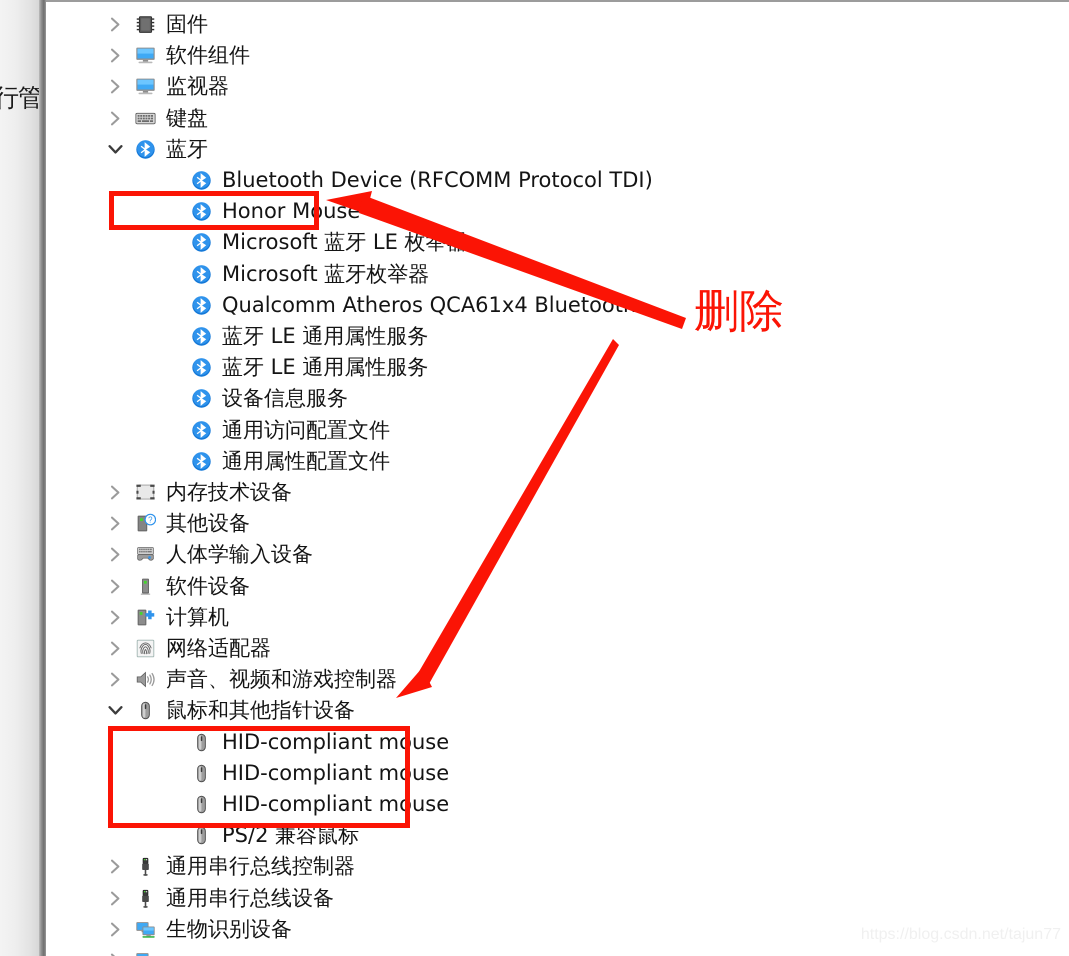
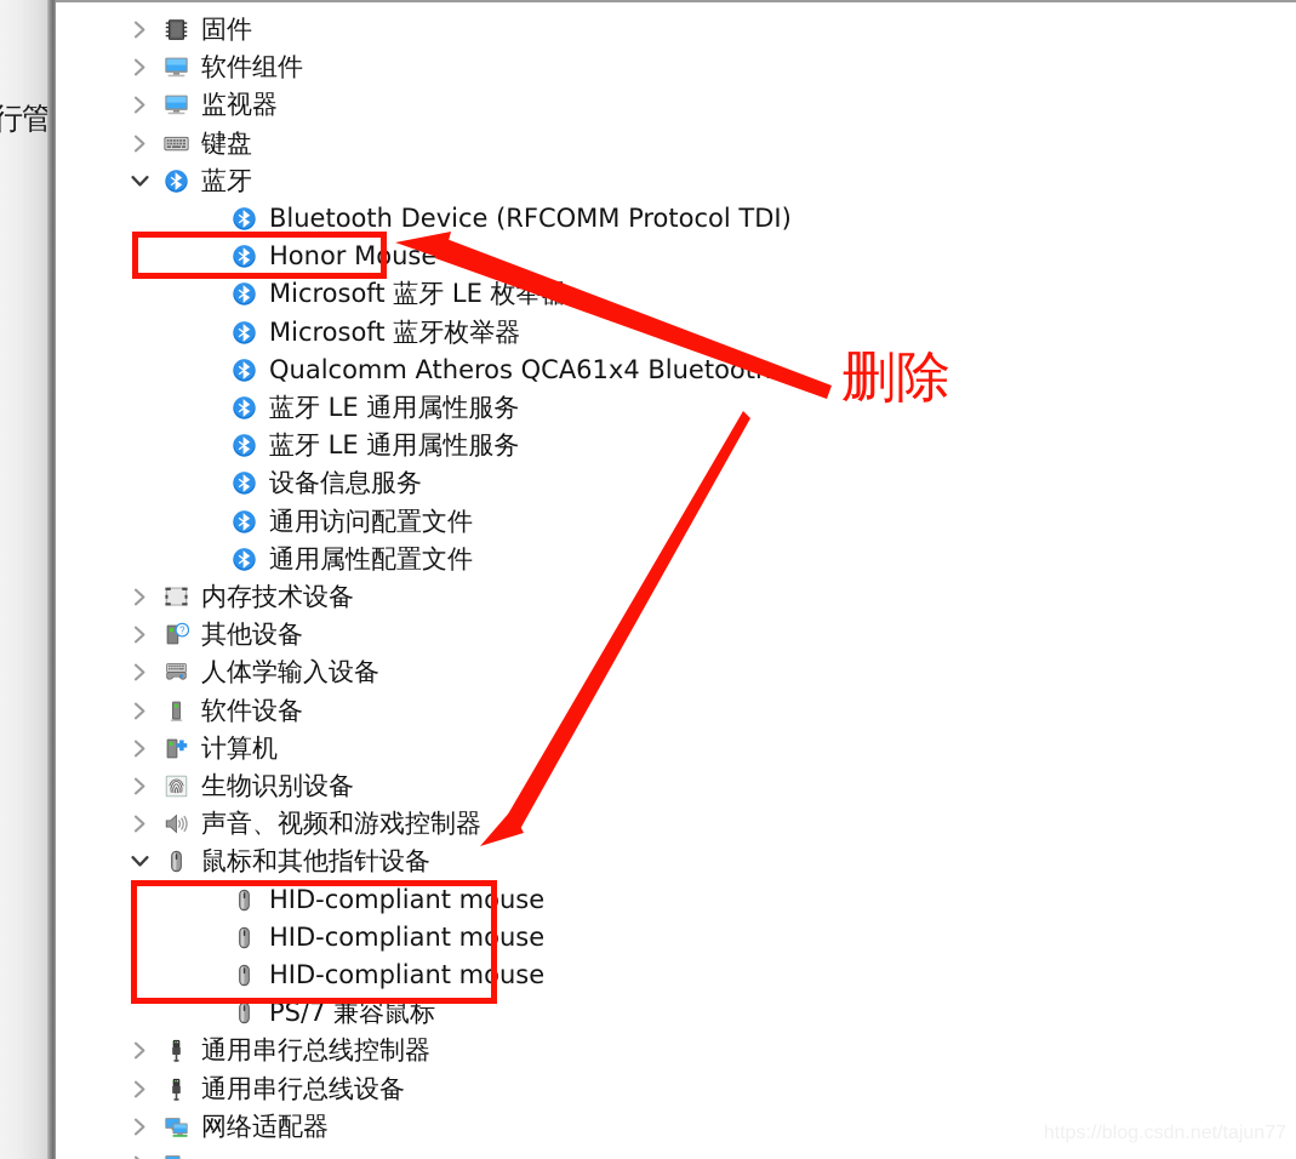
  行管
  固件
  软件组件
  监视器
  键盘
  蓝牙
  Bluetooth Device (RFCOMM Protocol TDI)
  Honor Mouse
  Microsoft 蓝牙 LE 枚举
  Microsoft 蓝牙枚举器
  Qualcomm Atheros QCA61x4 Bluetoo
  蓝牙 LE 通用属性服务
  蓝牙 LE 通用属性服务
  设备信息服务
  通用访问配置文件
  通用属性配置文件
  内存技术设备
  ?
  其他设备
  人体学输入设备
  软件设备
  计算机
- 网络适配器
+ 生物识别设备
  声音、视频和游戏控制器
  鼠标和其他指针设备
  HID-compliant mouse
  HID-compliant mouse
  HID-compliant mouse
- PS/2 兼容鼠标
+ PS/7 兼容鼠标
  通用串行总线控制器
  通用串行总线设备
- 生物识别设备
+ 网络适配器
  删除
